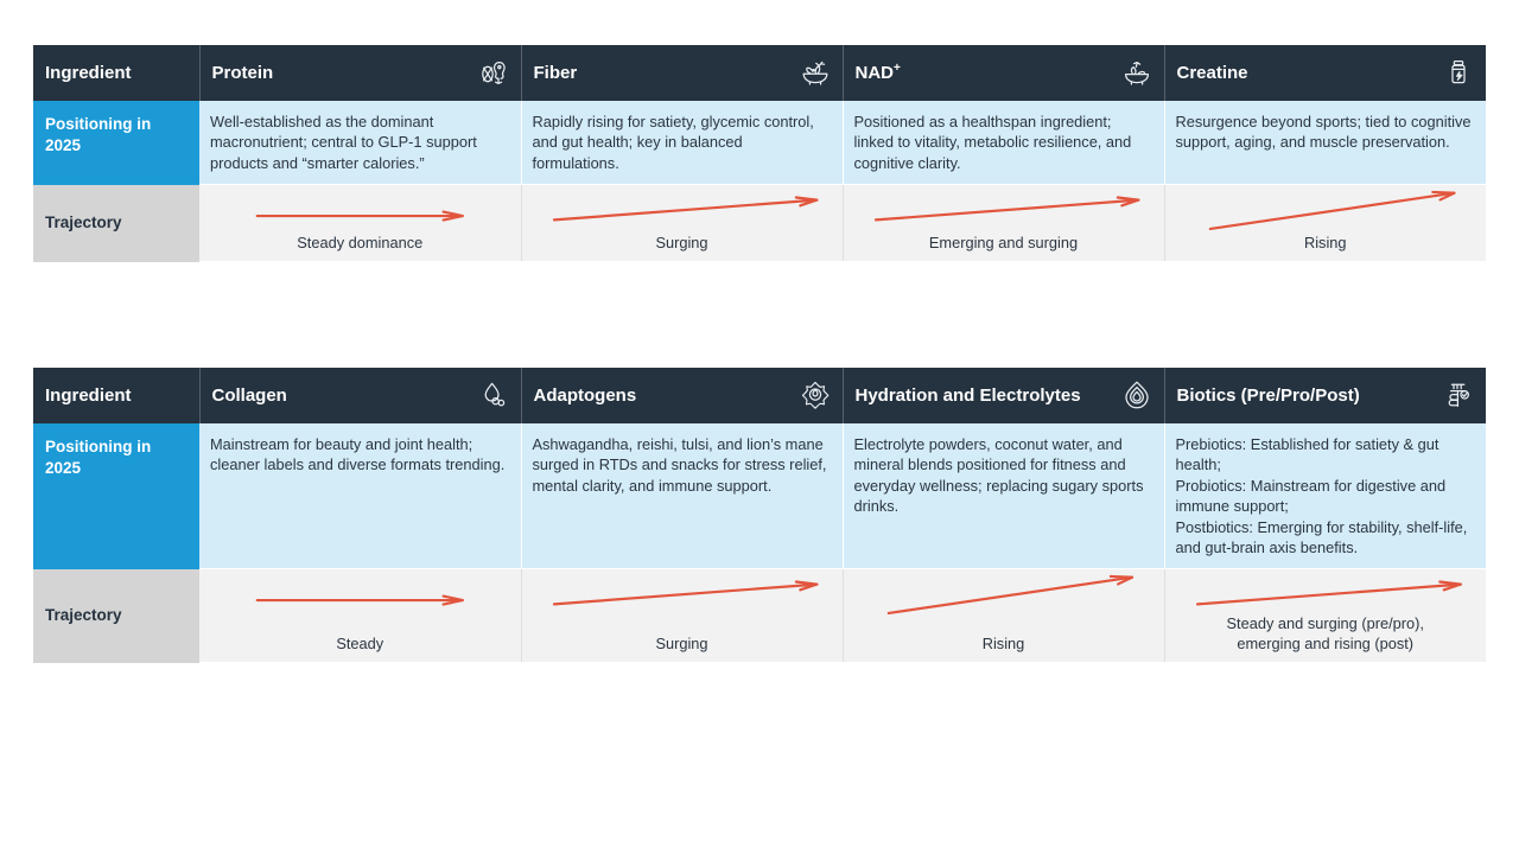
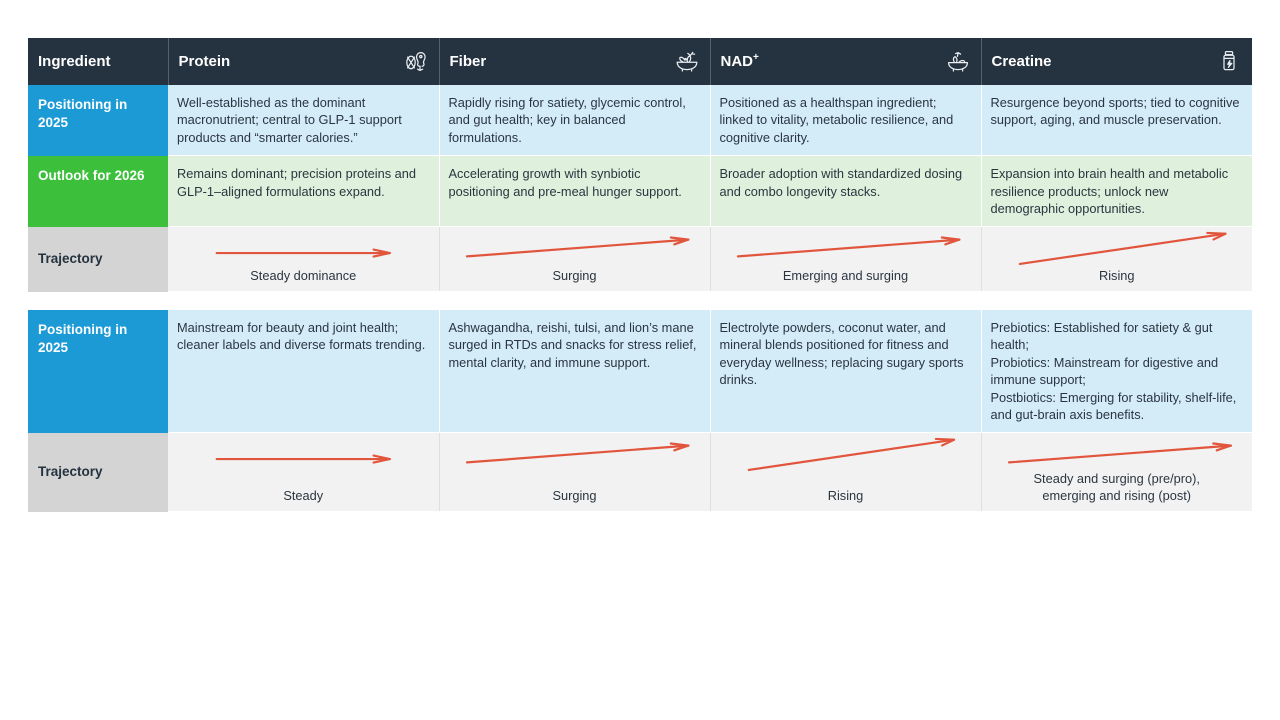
  Ingredient	Protein	Fiber	NAD+	Creatine
  Positioning in 2025	Well-established as the dominant macronutrient; central to GLP-1 support products and “smarter calories.”	Rapidly rising for satiety, glycemic control, and gut health; key in balanced formulations.	Positioned as a healthspan ingredient; linked to vitality, metabolic resilience, and cognitive clarity.	Resurgence beyond sports; tied to cognitive support, aging, and muscle preservation.
+ Outlook for 2026	Remains dominant; precision proteins and GLP-1–aligned formulations expand.	Accelerating growth with synbiotic positioning and pre-meal hunger support.	Broader adoption with standardized dosing and combo longevity stacks.	Expansion into brain health and metabolic resilience products; unlock new demographic opportunities.
  Trajectory	Steady dominance	Surging	Emerging and surging	Rising
- Ingredient	Collagen	Adaptogens	Hydration and Electrolytes	Biotics (Pre/Pro/Post)
  Positioning in 2025	Mainstream for beauty and joint health; cleaner labels and diverse formats trending.	Ashwagandha, reishi, tulsi, and lion’s mane surged in RTDs and snacks for stress relief, mental clarity, and immune support.	Electrolyte powders, coconut water, and mineral blends positioned for fitness and everyday wellness; replacing sugary sports drinks.	Prebiotics: Established for satiety & gut health;Probiotics: Mainstream for digestive and immune support;Postbiotics: Emerging for stability, shelf-life, and gut-brain axis benefits.
  Trajectory	Steady	Surging	Rising	Steady and surging (pre/pro),emerging and rising (post)
